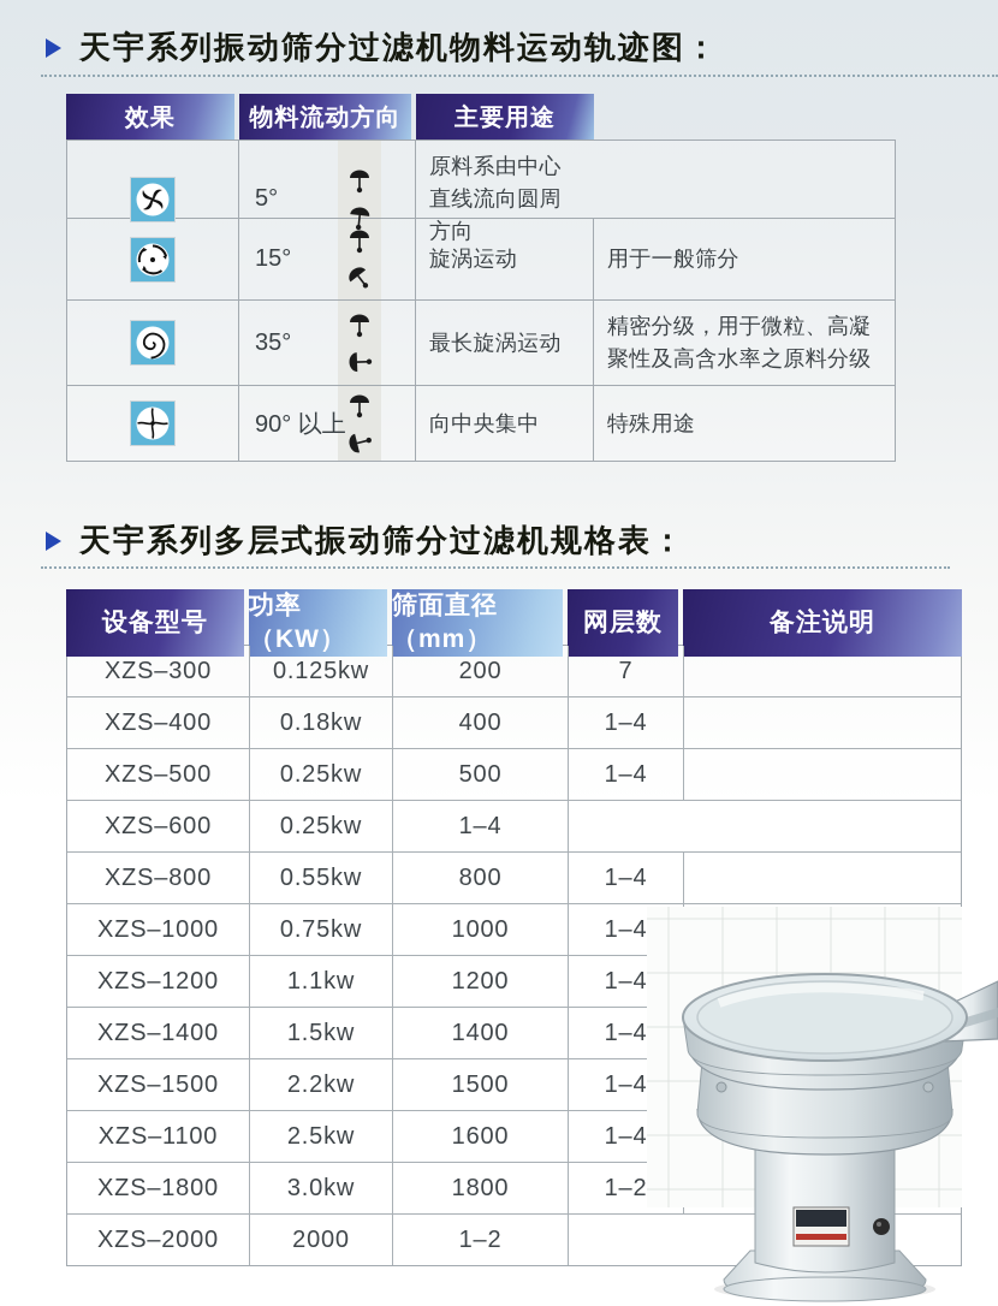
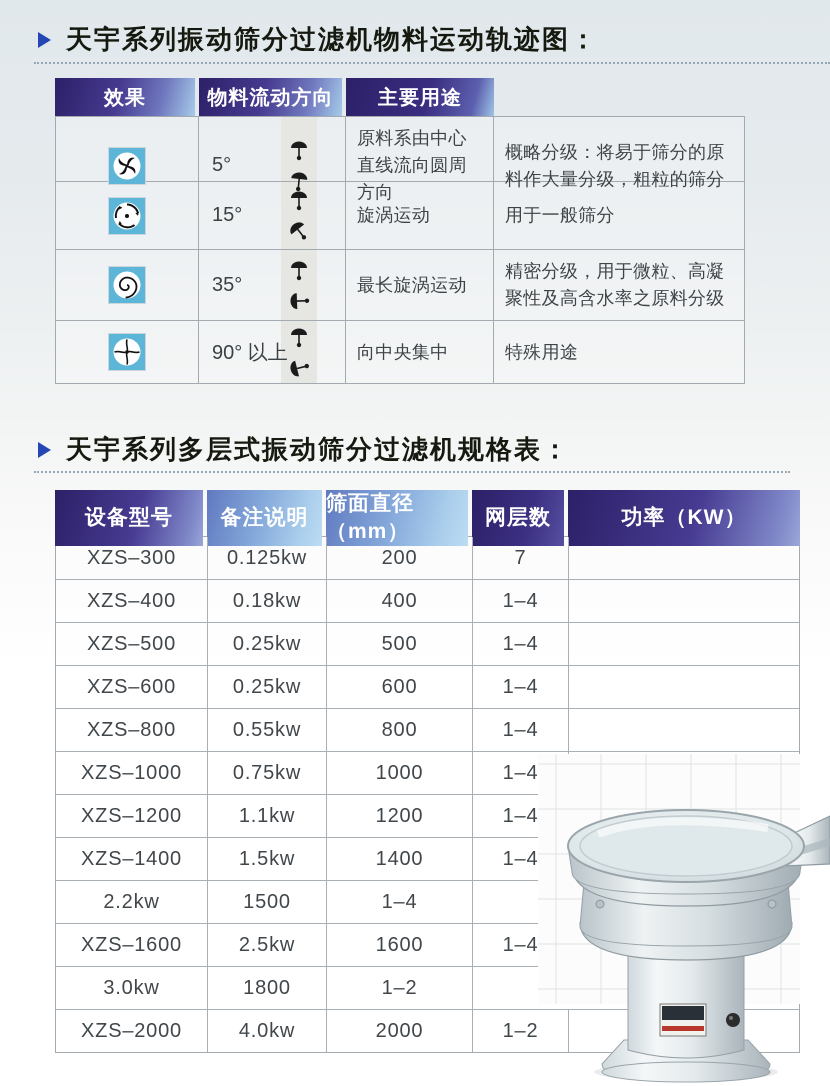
  天宇系列振动筛分过滤机物料运动轨迹图：
  效果
  物料流动方向
  主要用途
  5°
  原料系由中心直线流向圆周方向
+ 概略分级：将易于筛分的原料作大量分级，粗粒的筛分
  15°
  旋涡运动
  用于一般筛分
  35°
  最长旋涡运动
  精密分级，用于微粒、高凝聚性及高含水率之原料分级
  90° 以上
  向中央集中
  特殊用途
  天宇系列多层式振动筛分过滤机规格表：
  设备型号
- 功率（KW）
+ 备注说明
  筛面直径（mm）
  网层数
- 备注说明
+ 功率（KW）
  XZS–300
  0.125kw
  200
  7
  XZS–400
  0.18kw
  400
  1–4
  XZS–500
  0.25kw
  500
  1–4
  XZS–600
  0.25kw
+ 600
  1–4
  XZS–800
  0.55kw
  800
  1–4
  XZS–1000
  0.75kw
  1000
  1–4
  XZS–1200
  1.1kw
  1200
  1–4
  XZS–1400
  1.5kw
  1400
  1–4
- XZS–1500
  2.2kw
  1500
  1–4
- XZS–1100
+ XZS–1600
  2.5kw
  1600
  1–4
- XZS–1800
  3.0kw
  1800
  1–2
  XZS–2000
+ 4.0kw
  2000
  1–2
